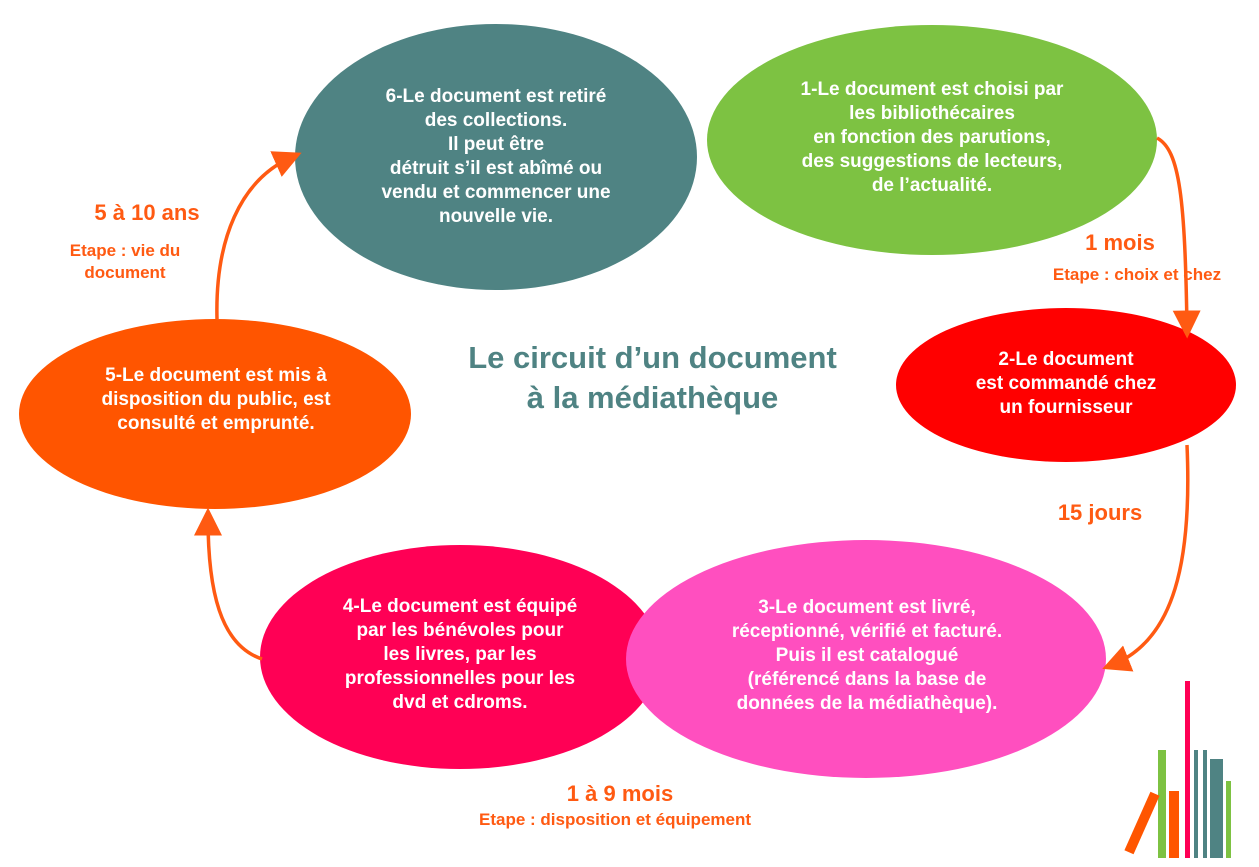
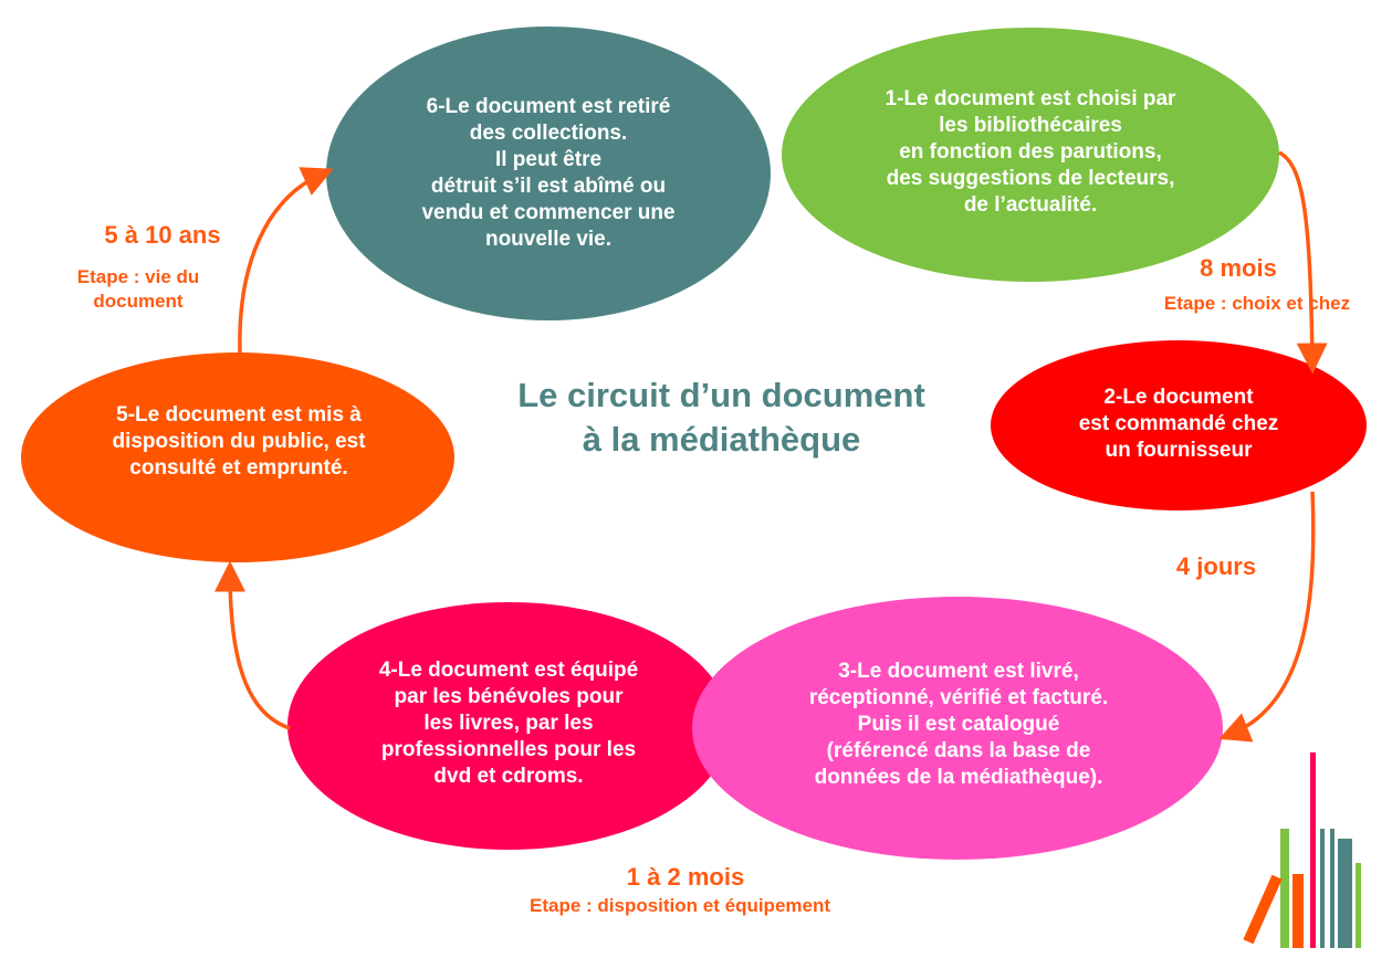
  6-Le document est retiré
  des collections.
  Il peut être
  détruit s’il est abîmé ou
  vendu et commencer une
  nouvelle vie.
  1-Le document est choisi par
  les bibliothécaires
  en fonction des parutions,
  des suggestions de lecteurs,
  de l’actualité.
  2-Le document
  est commandé chez
  un fournisseur
  5-Le document est mis à
  disposition du public, est
  consulté et emprunté.
  4-Le document est équipé
  par les bénévoles pour
  les livres, par les
  professionnelles pour les
  dvd et cdroms.
  3-Le document est livré,
  réceptionné, vérifié et facturé.
  Puis il est catalogué
  (référencé dans la base de
  données de la médiathèque).
  Le circuit d’un document
  à la médiathèque
- 1 mois
+ 8 mois
  Etape : choix et chez
- 15 jours
+ 4 jours
- 1 à 9 mois
+ 1 à 2 mois
  Etape : disposition et équipement
  5 à 10 ans
  Etape : vie du
  document
